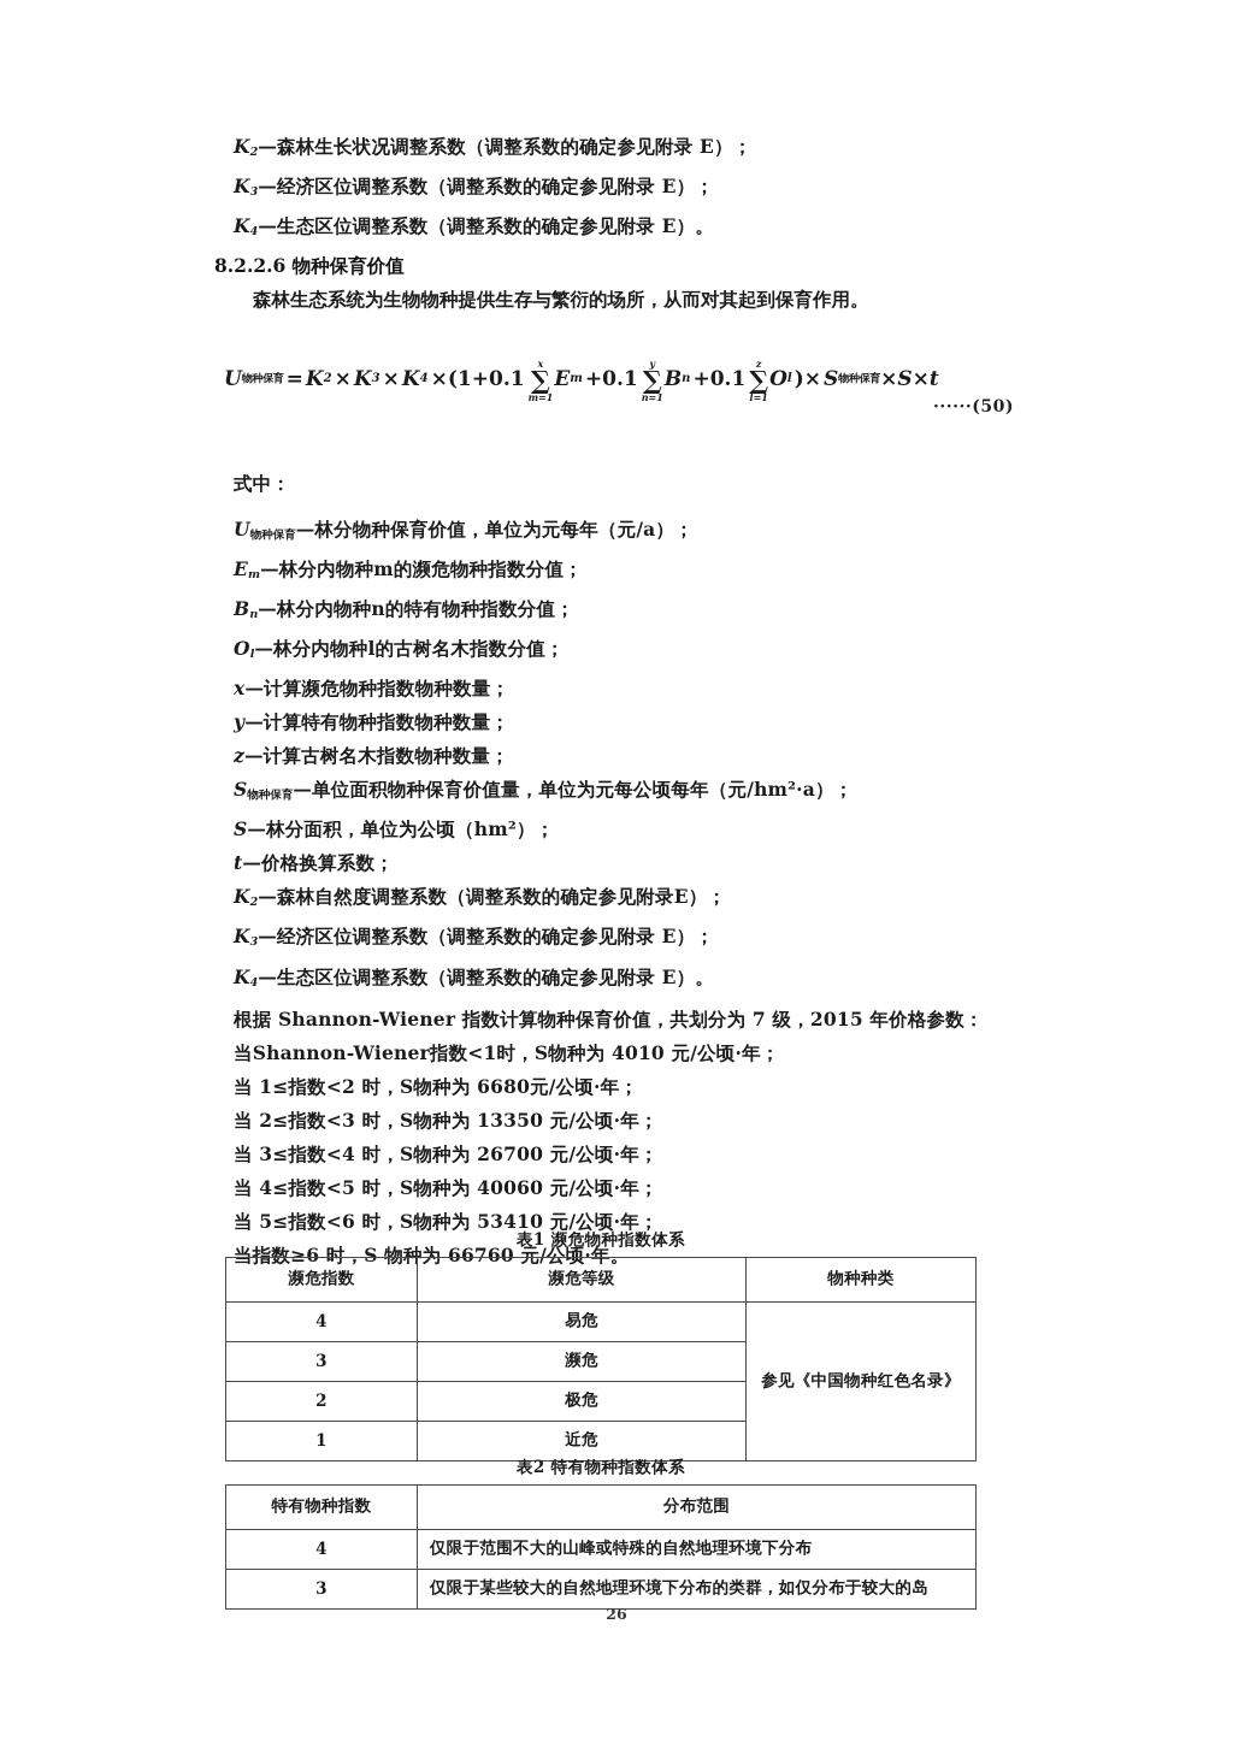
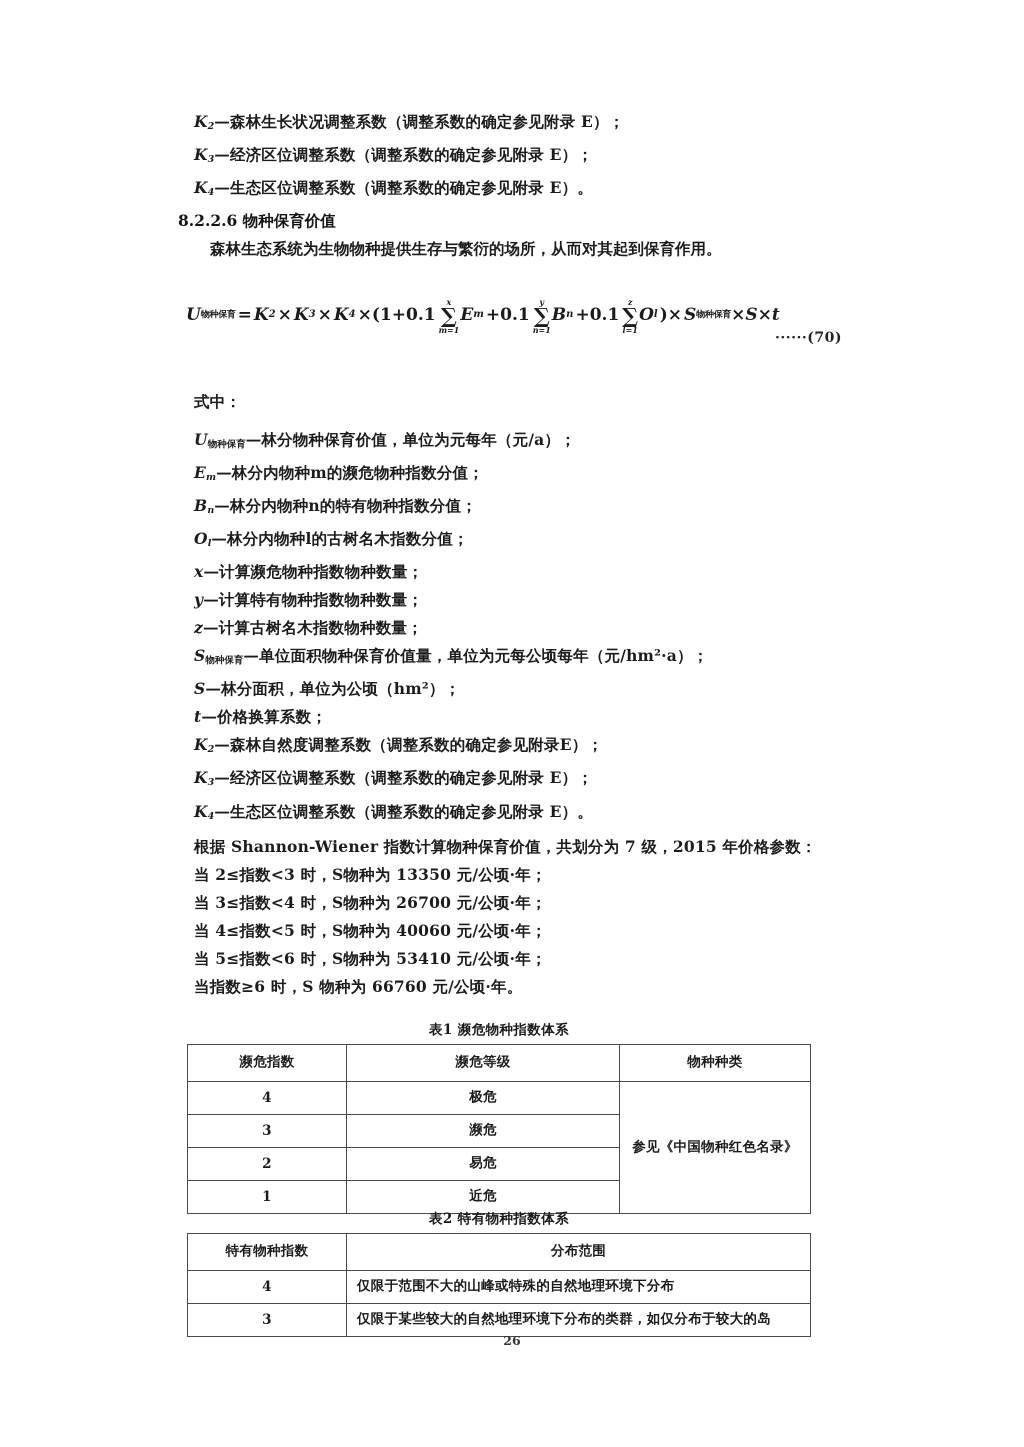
  K2—森林生长状况调整系数（调整系数的确定参见附录 E）；
  K3—经济区位调整系数（调整系数的确定参见附录 E）；
  K4—生态区位调整系数（调整系数的确定参见附录 E）。
  8.2.2.6 物种保育价值
  森林生态系统为生物物种提供生存与繁衍的场所，从而对其起到保育作用。
  U
  物种保育
  =
  K
  2
  ×
  K
  3
  ×
  K
  4
  ×(1+0.1
  x
  ∑
  m=1
  E
  m
  +0.1
  y
  ∑
  n=1
  B
  n
  +0.1
  z
  ∑
  l=1
  O
  l
  )×
  S
  物种保育
  ×S×t
- ······(50)
+ ······(70)
  式中：
  U物种保育—林分物种保育价值，单位为元每年（元/a）；
  Em—林分内物种m的濒危物种指数分值；
  Bn—林分内物种n的特有物种指数分值；
  Ol—林分内物种l的古树名木指数分值；
  x—计算濒危物种指数物种数量；
  y—计算特有物种指数物种数量；
  z—计算古树名木指数物种数量；
  S物种保育—单位面积物种保育价值量，单位为元每公顷每年（元/hm²·a）；
  S—林分面积，单位为公顷（hm²）；
  t—价格换算系数；
  K2—森林自然度调整系数（调整系数的确定参见附录E）；
  K3—经济区位调整系数（调整系数的确定参见附录 E）；
  K4—生态区位调整系数（调整系数的确定参见附录 E）。
  根据 Shannon-Wiener 指数计算物种保育价值，共划分为 7 级，2015 年价格参数：
- 当Shannon-Wiener指数<1时，S物种为 4010 元/公顷·年；
- 当 1≤指数<2 时，S物种为 6680元/公顷·年；
  当 2≤指数<3 时，S物种为 13350 元/公顷·年；
  当 3≤指数<4 时，S物种为 26700 元/公顷·年；
  当 4≤指数<5 时，S物种为 40060 元/公顷·年；
  当 5≤指数<6 时，S物种为 53410 元/公顷·年；
  当指数≥6 时，S 物种为 66760 元/公顷·年。
  表1 濒危物种指数体系
  濒危指数	濒危等级	物种种类
- 4	易危	参见《中国物种红色名录》
+ 4	极危	参见《中国物种红色名录》
  3	濒危
- 2	极危
+ 2	易危
  1	近危
  表2 特有物种指数体系
  特有物种指数	分布范围
  4	仅限于范围不大的山峰或特殊的自然地理环境下分布
  3	仅限于某些较大的自然地理环境下分布的类群，如仅分布于较大的岛
  26
